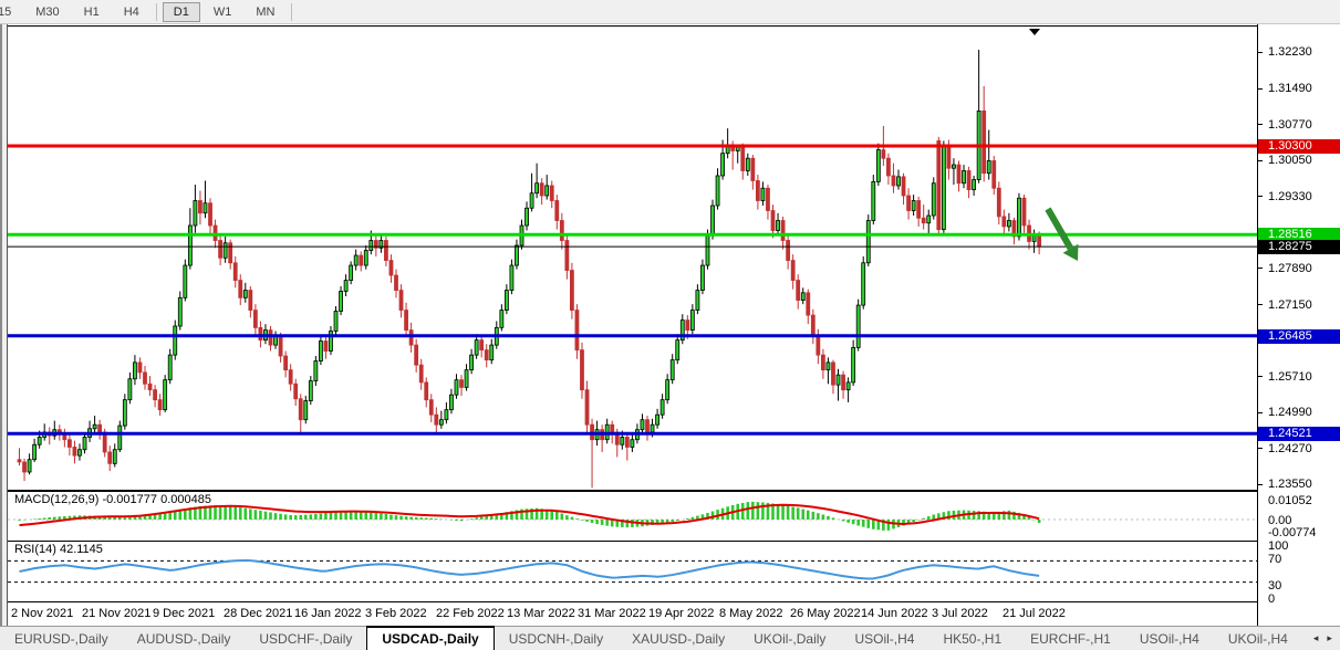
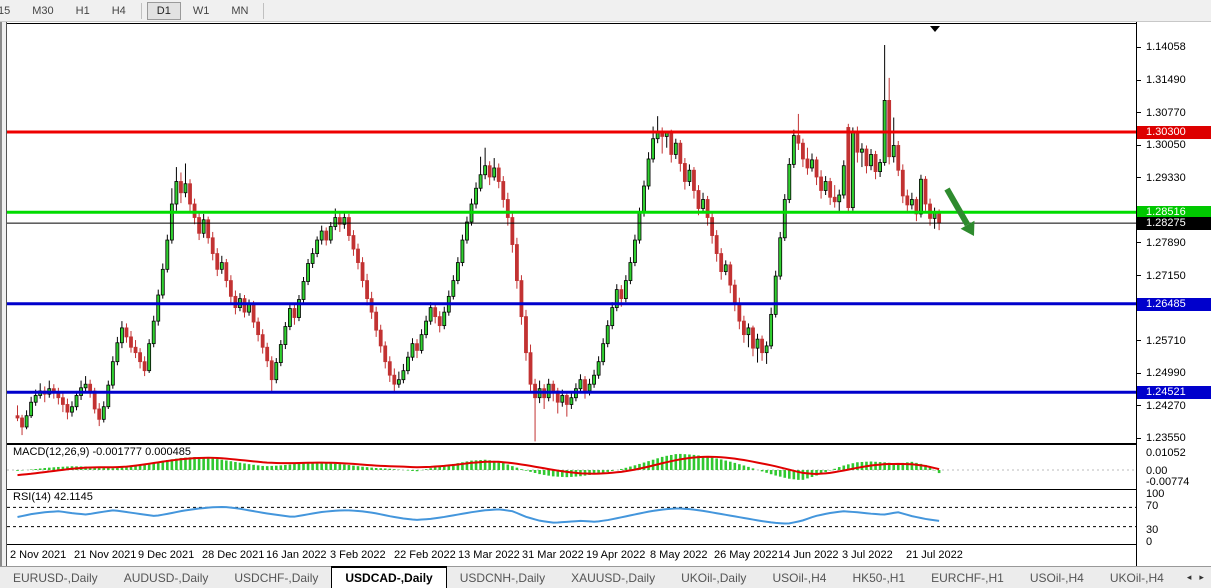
  15
  M30
  H1
  H4
  D1
  W1
  MN
  MACD(12,26,9) -0.001777 0.000485
  RSI(14) 42.1145
  2 Nov 2021
  21 Nov 2021
  9 Dec 2021
  28 Dec 2021
  16 Jan 2022
  3 Feb 2022
  22 Feb 2022
  13 Mar 2022
  31 Mar 2022
  19 Apr 2022
  8 May 2022
  26 May 2022
  14 Jun 2022
  3 Jul 2022
  21 Jul 2022
- 1.32230
+ 1.14058
  1.31490
  1.30770
  1.30050
  1.29330
  1.27890
  1.27150
  1.25710
  1.24990
  1.24270
  1.23550
  1.30300
  1.28516
  1.28275
  1.26485
  1.24521
  0.01052
  0.00
  -0.00774
  100
  70
  30
  0
  EURUSD-,Daily
  AUDUSD-,Daily
  USDCHF-,Daily
  USDCAD-,Daily
  USDCNH-,Daily
  XAUUSD-,Daily
  UKOil-,Daily
  USOil-,H4
  HK50-,H1
  EURCHF-,H1
  USOil-,H4
  UKOil-,H4
  ◂
  ▸
